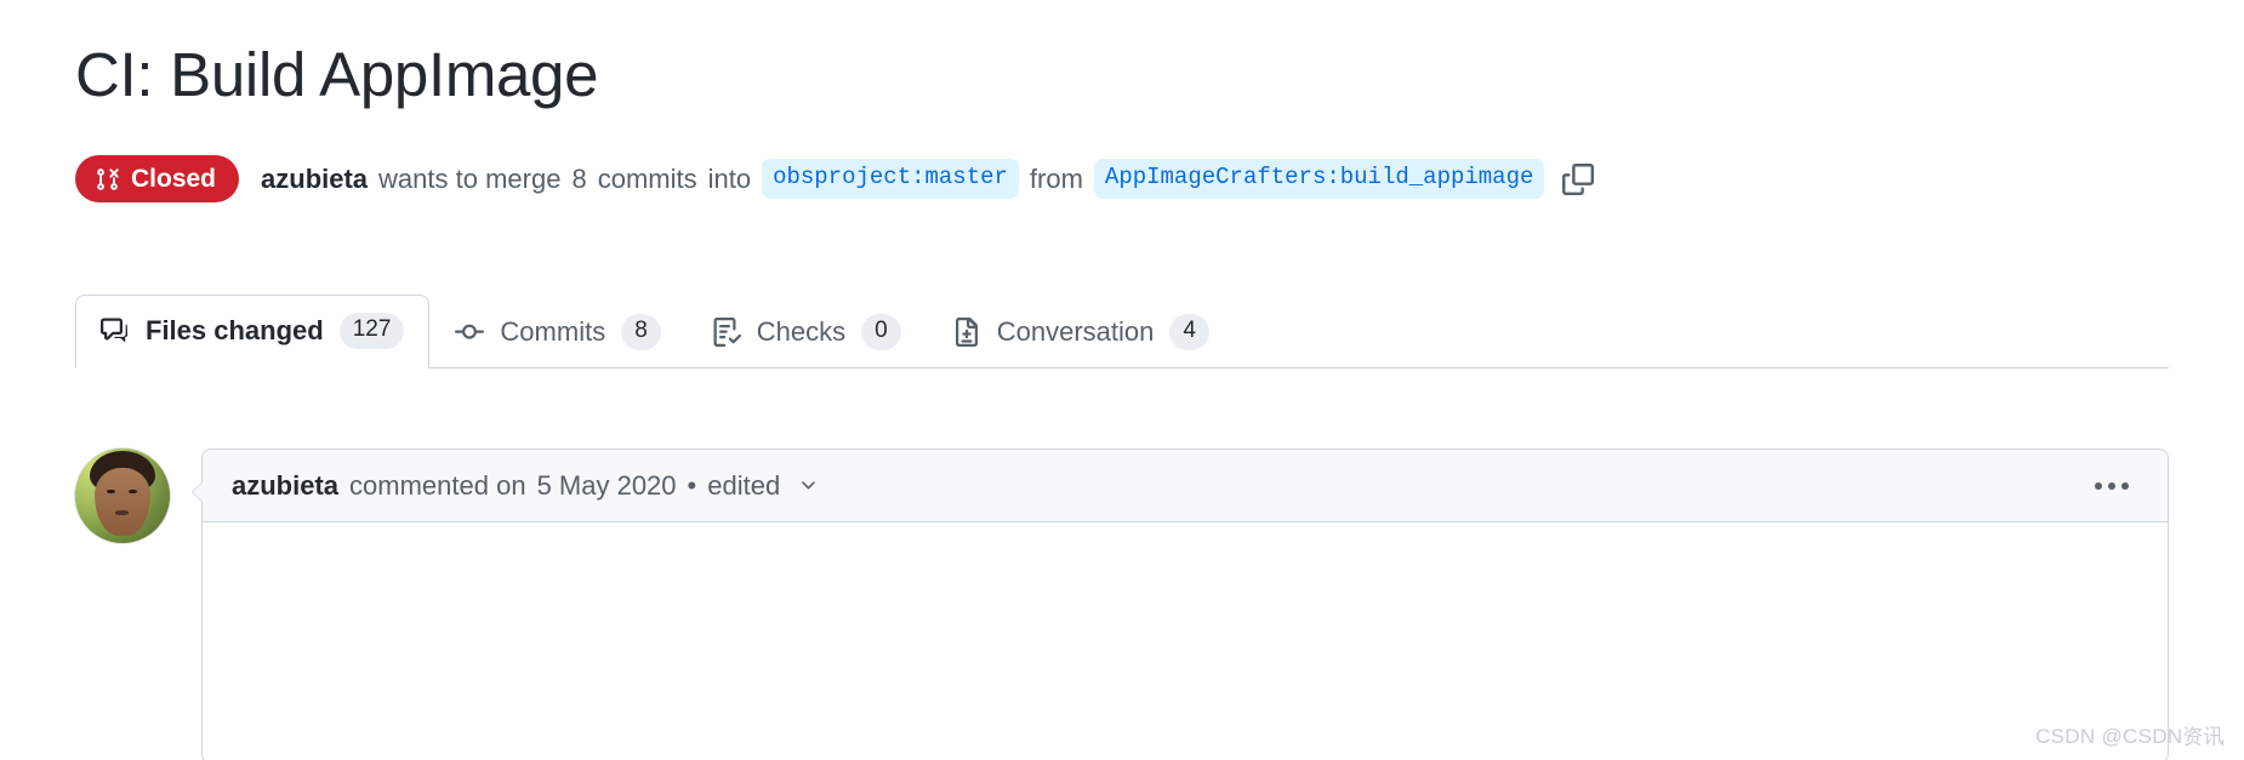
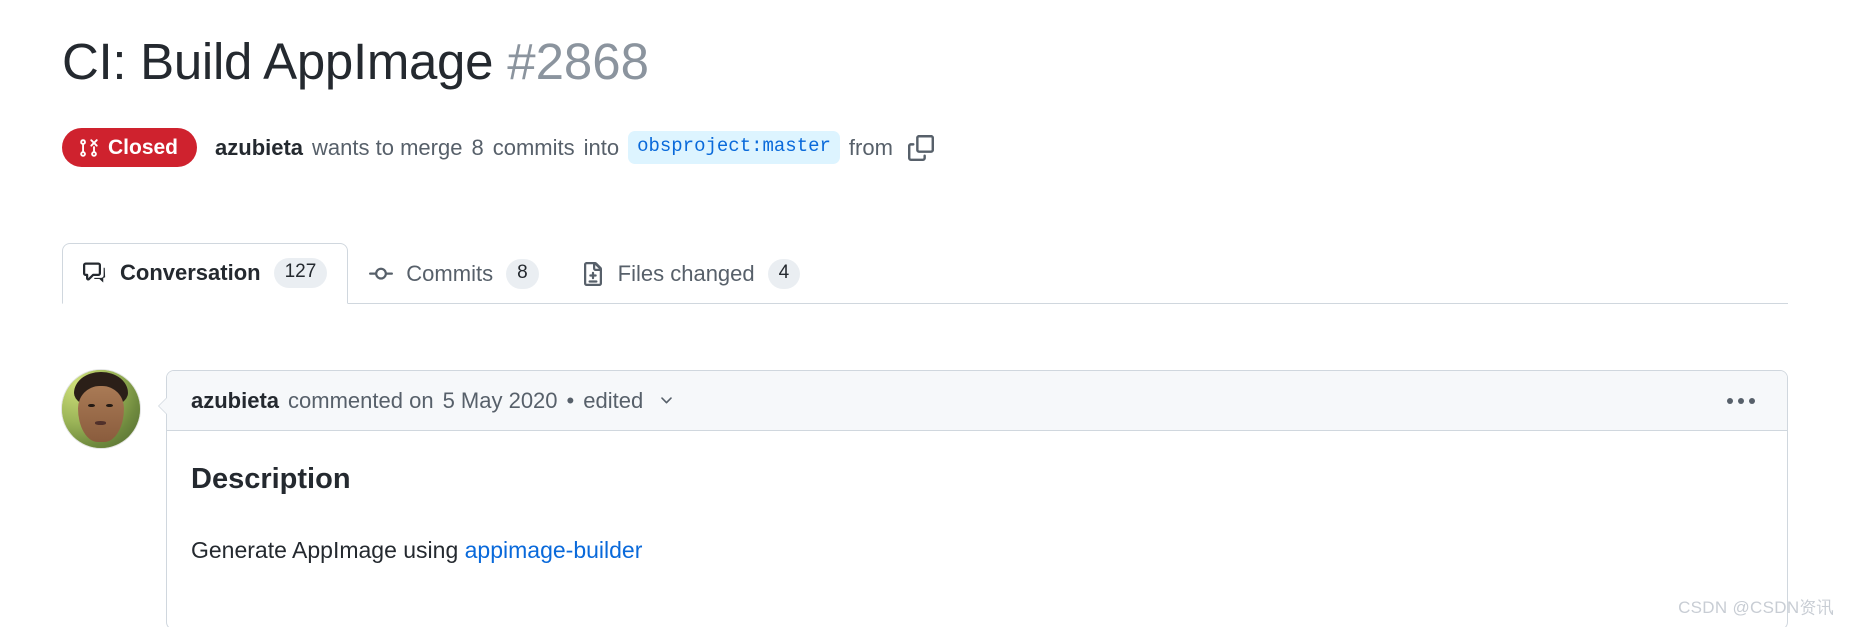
  CI: Build AppImage
+ #2868
  Closed
  azubieta
  wants to merge
  8
  commits
  into
  obsproject:master
  from
- AppImageCrafters:build_appimage
- Files changed
+ Conversation
  127
  Commits
  8
- Checks
- 0
- Conversation
+ Files changed
  4
  azubieta
  commented on
  5 May 2020
  •
  edited
+ Description
+ Generate AppImage using appimage-builder
  CSDN @CSDN资讯
